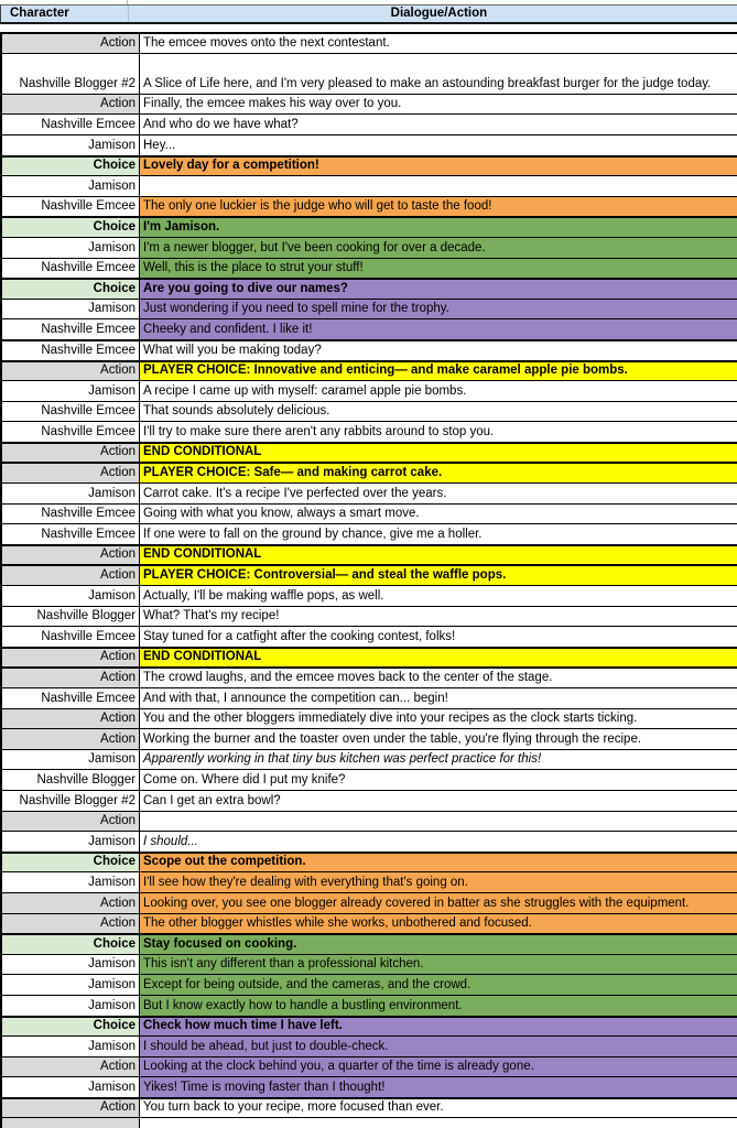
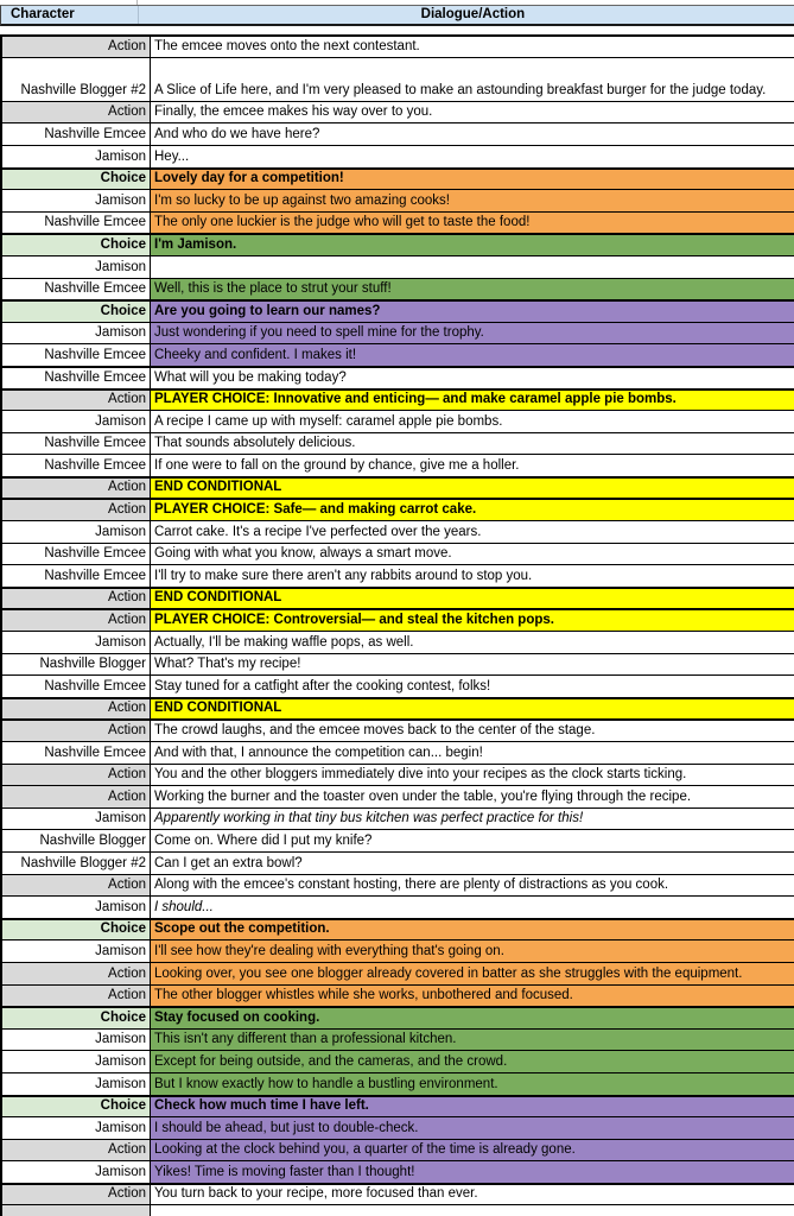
  Character
  Dialogue/Action
  Action
  The emcee moves onto the next contestant.
  Nashville Blogger #2
  A Slice of Life here, and I'm very pleased to make an astounding breakfast burger for the judge today.
  Action
  Finally, the emcee makes his way over to you.
  Nashville Emcee
- And who do we have what?
+ And who do we have here?
  Jamison
  Hey...
  Choice
  Lovely day for a competition!
  Jamison
+ I'm so lucky to be up against two amazing cooks!
  Nashville Emcee
  The only one luckier is the judge who will get to taste the food!
  Choice
  I'm Jamison.
  Jamison
- I'm a newer blogger, but I've been cooking for over a decade.
  Nashville Emcee
  Well, this is the place to strut your stuff!
  Choice
- Are you going to dive our names?
+ Are you going to learn our names?
  Jamison
  Just wondering if you need to spell mine for the trophy.
  Nashville Emcee
- Cheeky and confident. I like it!
+ Cheeky and confident. I makes it!
  Nashville Emcee
  What will you be making today?
  Action
  PLAYER CHOICE: Innovative and enticing— and make caramel apple pie bombs.
  Jamison
  A recipe I came up with myself: caramel apple pie bombs.
  Nashville Emcee
  That sounds absolutely delicious.
  Nashville Emcee
- I'll try to make sure there aren't any rabbits around to stop you.
+ If one were to fall on the ground by chance, give me a holler.
  Action
  END CONDITIONAL
  Action
  PLAYER CHOICE: Safe— and making carrot cake.
  Jamison
  Carrot cake. It's a recipe I've perfected over the years.
  Nashville Emcee
  Going with what you know, always a smart move.
  Nashville Emcee
- If one were to fall on the ground by chance, give me a holler.
+ I'll try to make sure there aren't any rabbits around to stop you.
  Action
  END CONDITIONAL
  Action
- PLAYER CHOICE: Controversial— and steal the waffle pops.
+ PLAYER CHOICE: Controversial— and steal the kitchen pops.
  Jamison
  Actually, I'll be making waffle pops, as well.
  Nashville Blogger
  What? That's my recipe!
  Nashville Emcee
  Stay tuned for a catfight after the cooking contest, folks!
  Action
  END CONDITIONAL
  Action
  The crowd laughs, and the emcee moves back to the center of the stage.
  Nashville Emcee
  And with that, I announce the competition can... begin!
  Action
  You and the other bloggers immediately dive into your recipes as the clock starts ticking.
  Action
  Working the burner and the toaster oven under the table, you're flying through the recipe.
  Jamison
  Apparently working in that tiny bus kitchen was perfect practice for this!
  Nashville Blogger
  Come on. Where did I put my knife?
  Nashville Blogger #2
  Can I get an extra bowl?
  Action
+ Along with the emcee's constant hosting, there are plenty of distractions as you cook.
  Jamison
  I should...
  Choice
  Scope out the competition.
  Jamison
  I'll see how they're dealing with everything that's going on.
  Action
  Looking over, you see one blogger already covered in batter as she struggles with the equipment.
  Action
  The other blogger whistles while she works, unbothered and focused.
  Choice
  Stay focused on cooking.
  Jamison
  This isn't any different than a professional kitchen.
  Jamison
  Except for being outside, and the cameras, and the crowd.
  Jamison
  But I know exactly how to handle a bustling environment.
  Choice
  Check how much time I have left.
  Jamison
  I should be ahead, but just to double-check.
  Action
  Looking at the clock behind you, a quarter of the time is already gone.
  Jamison
  Yikes! Time is moving faster than I thought!
  Action
  You turn back to your recipe, more focused than ever.
